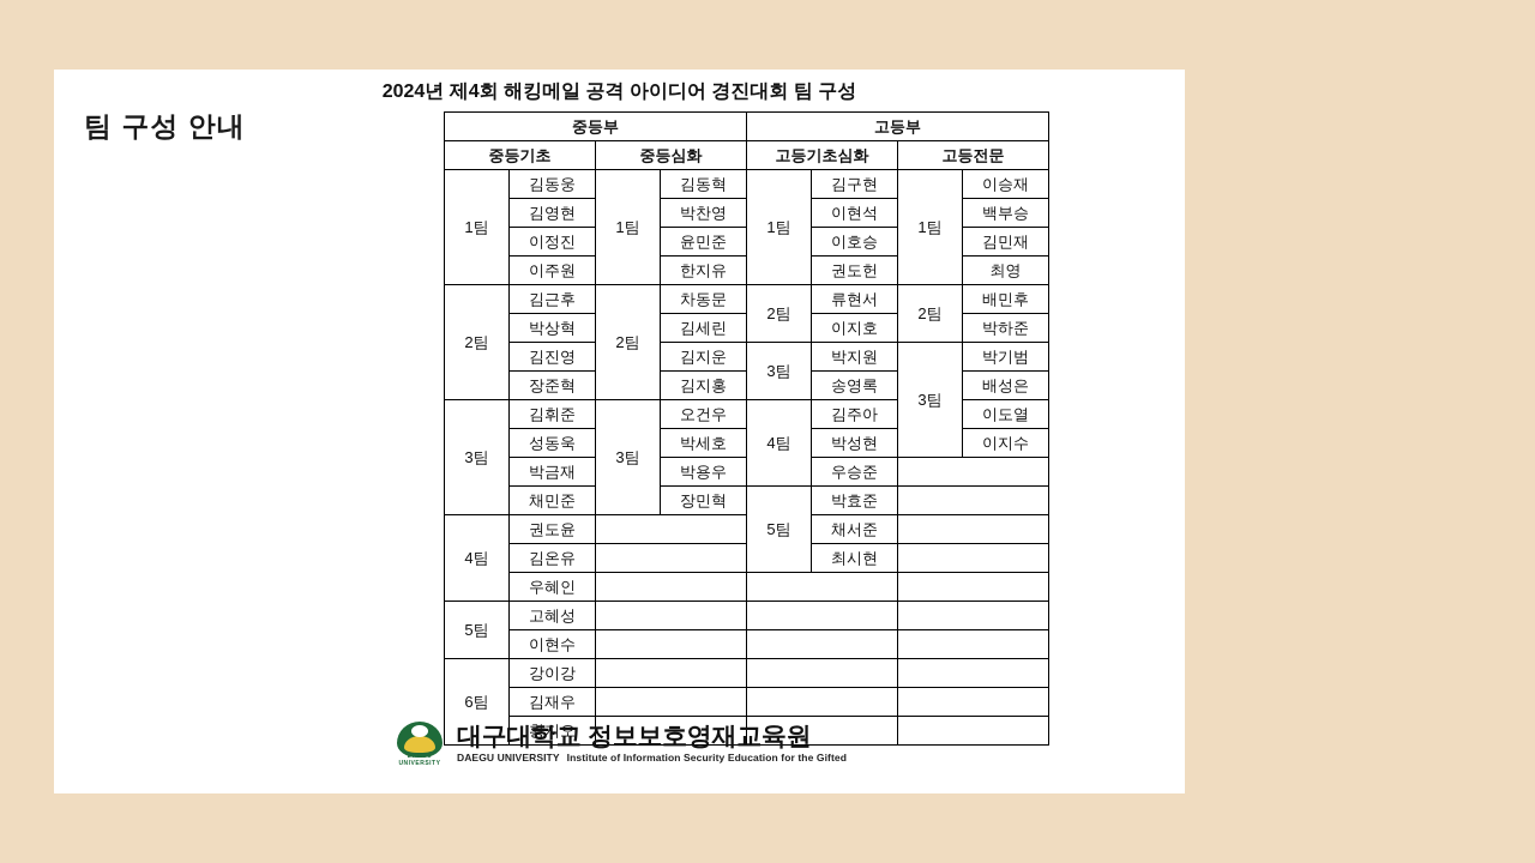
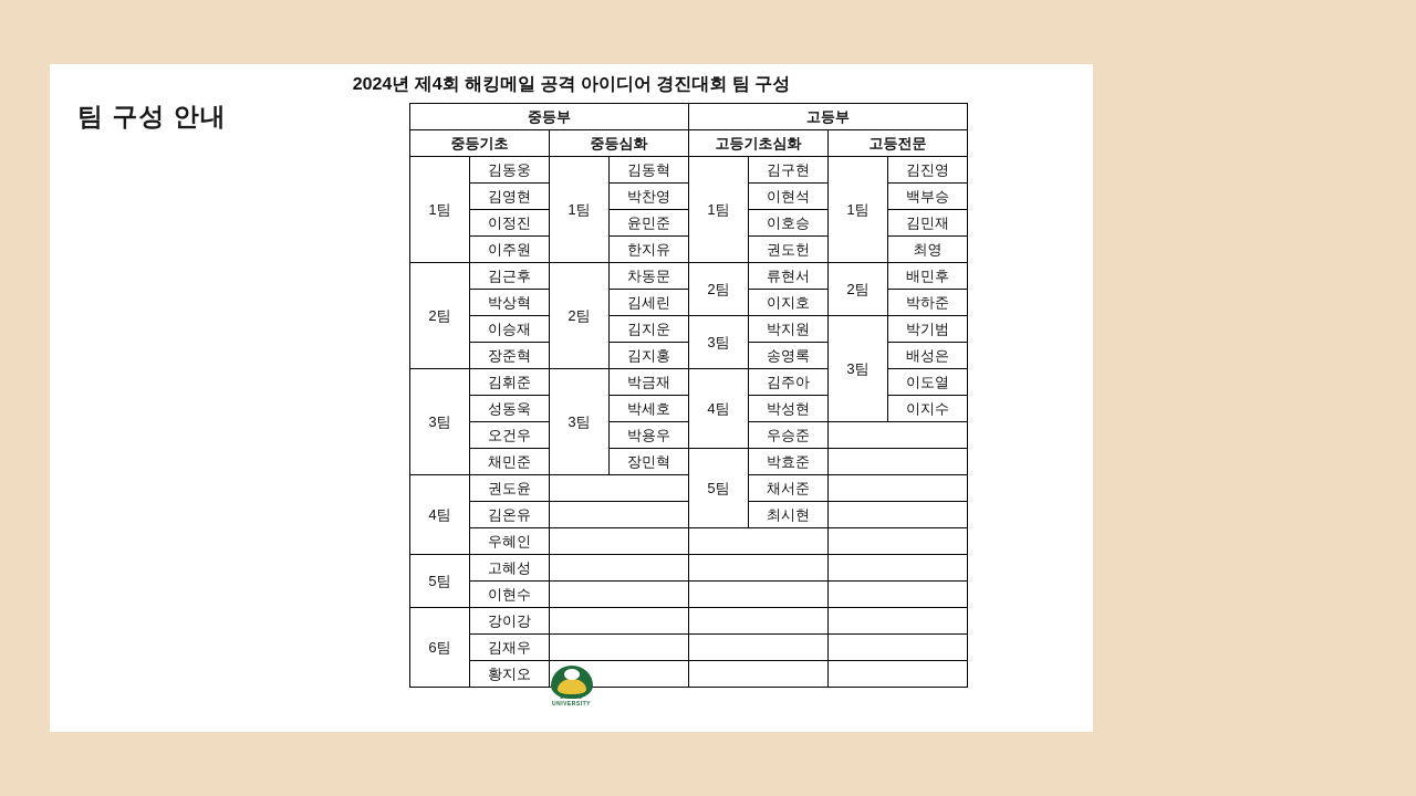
  팀 구성 안내
  2024년 제4회 해킹메일 공격 아이디어 경진대회 팀 구성
  중등부	고등부
  중등기초	중등심화	고등기초심화	고등전문
- 1팀	김동웅	1팀	김동혁	1팀	김구현	1팀	이승재
+ 1팀	김동웅	1팀	김동혁	1팀	김구현	1팀	김진영
  김영현	박찬영	이현석	백부승
  이정진	윤민준	이호승	김민재
  이주원	한지유	권도헌	최영
  2팀	김근후	2팀	차동문	2팀	류현서	2팀	배민후
  박상혁	김세린	이지호	박하준
- 김진영	김지운	3팀	박지원	3팀	박기범
+ 이승재	김지운	3팀	박지원	3팀	박기범
  장준혁	김지홍	송영록	배성은
- 3팀	김휘준	3팀	오건우	4팀	김주아	이도열
+ 3팀	김휘준	3팀	박금재	4팀	김주아	이도열
  성동욱	박세호	박성현	이지수
- 박금재	박용우	우승준
+ 오건우	박용우	우승준
  채민준	장민혁	5팀	박효준
  4팀	권도윤		채서준
  김온유		최시현
  우혜인
  5팀	고혜성
  이현수
  6팀	강이강
  김재우
  황지오
- 대구대학교 정보보호영재교육원
- DAEGU UNIVERSITY Institute of Information Security Education for the Gifted
